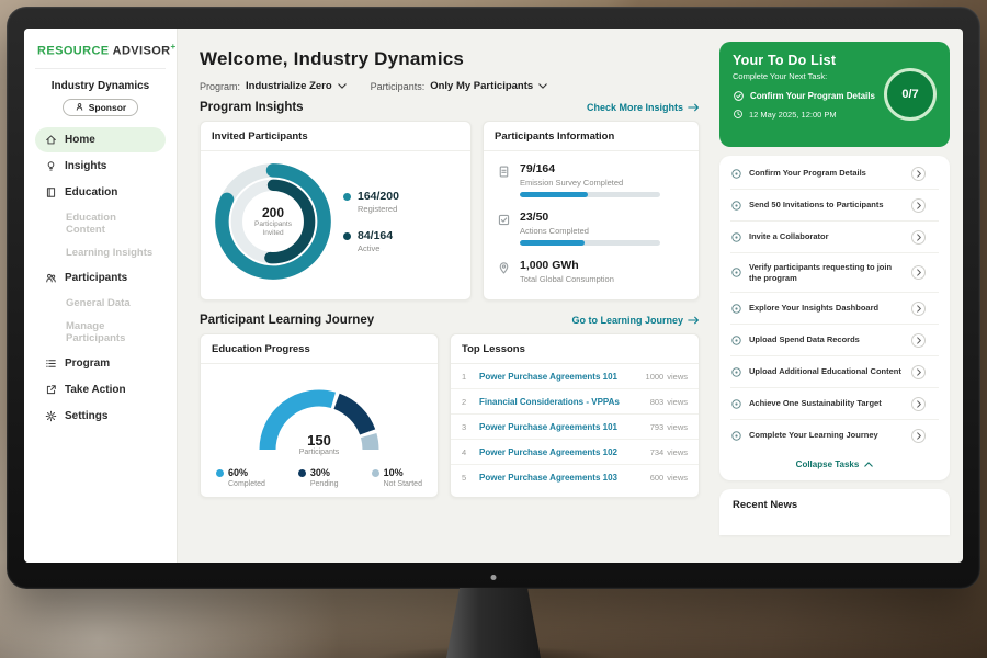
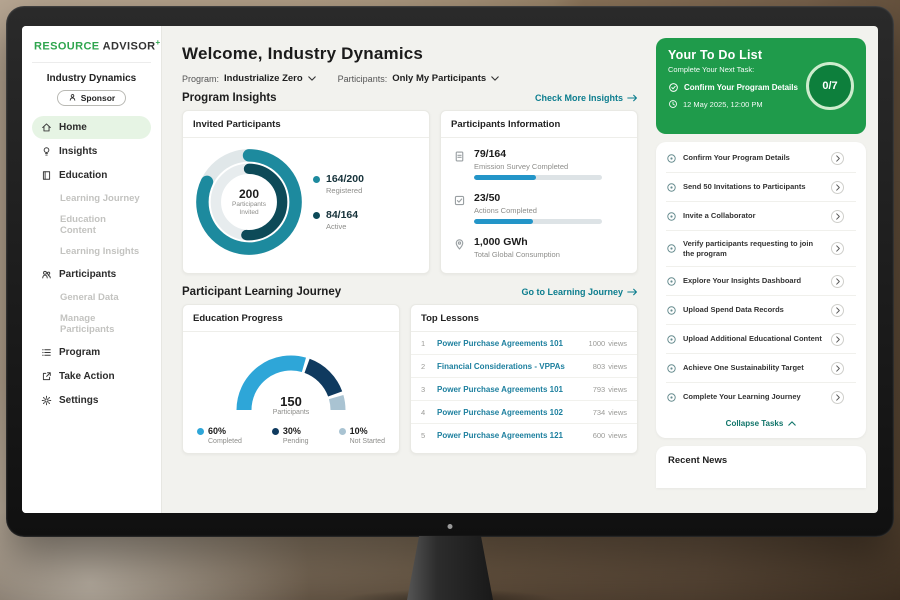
  RESOURCE ADVISOR+
  Industry Dynamics
  Sponsor
  Home
  Insights
  Education
+ Learning Journey
  Education Content
  Learning Insights
  Participants
  General Data
  Manage Participants
  Program
  Take Action
  Settings
  Welcome, Industry Dynamics
  Program:
  Industrialize Zero
  Participants:
  Only My Participants
  Program Insights
  Check More Insights
  Invited Participants
  200
  164/200
  Registered
  84/164
  Active
  Participants Information
  79/164
  Emission Survey Completed
  23/50
  Actions Completed
  1,000 GWh
  Total Global Consumption
  Participant Learning Journey
  Go to Learning Journey
  Education Progress
  150
  60%
  30%
  10%
  Top Lessons
  1
  Power Purchase Agreements 101
  1000 views
  2
  Financial Considerations - VPPAs
  803 views
  3
  Power Purchase Agreements 101
  793 views
  4
  Power Purchase Agreements 102
  734 views
  5
- Power Purchase Agreements 103
+ Power Purchase Agreements 121
  600 views
  Your To Do List
  Complete Your Next Task:
  Confirm Your Program Details
  12 May 2025, 12:00 PM
  0/7
  Confirm Your Program Details
  Send 50 Invitations to Participants
  Invite a Collaborator
  Verify participants requesting to join the program
  Explore Your Insights Dashboard
  Upload Spend Data Records
  Upload Additional Educational Content
  Achieve One Sustainability Target
  Complete Your Learning Journey
  Collapse Tasks
  Recent News
